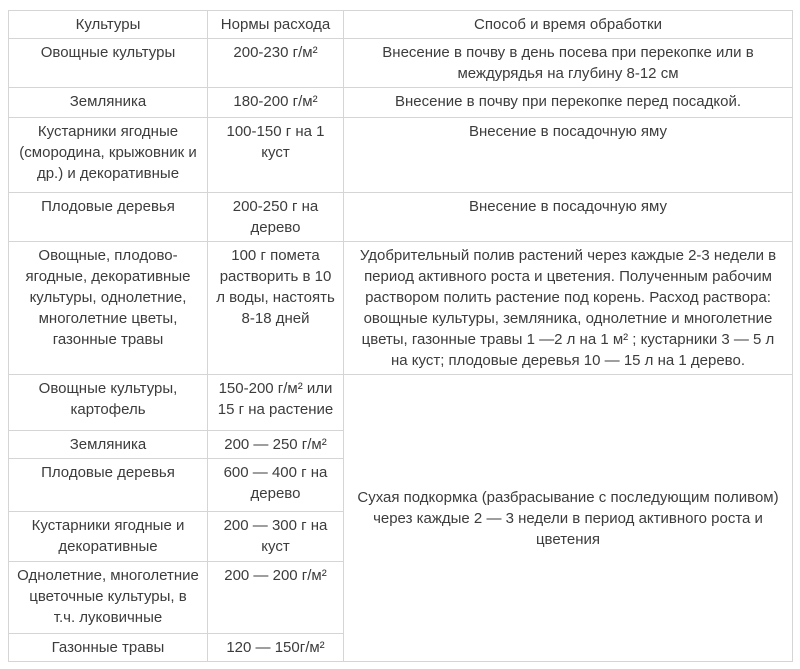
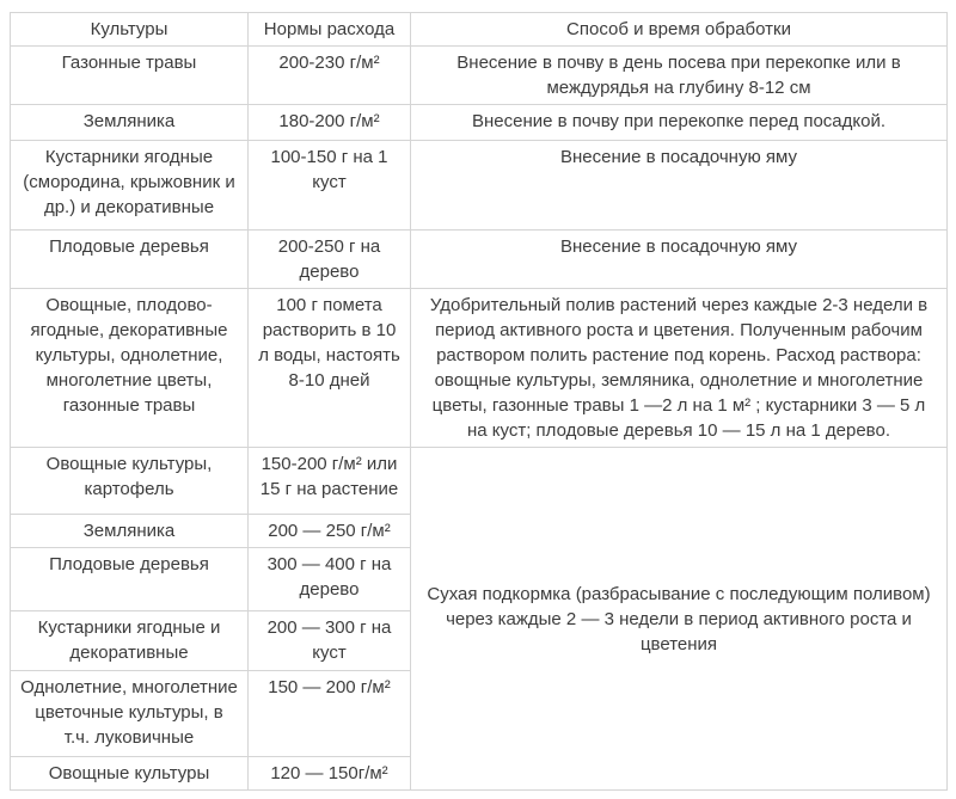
  Культуры	Нормы расхода	Способ и время обработки
- Овощные культуры	200-230 г/м²	Внесение в почву в день посева при перекопке или в междурядья на глубину 8-12 см
+ Газонные травы	200-230 г/м²	Внесение в почву в день посева при перекопке или в междурядья на глубину 8-12 см
  Земляника	180-200 г/м²	Внесение в почву при перекопке перед посадкой.
  Кустарники ягодные (смородина, крыжовник и др.) и декоративные	100-150 г на 1 куст	Внесение в посадочную яму
  Плодовые деревья	200-250 г на дерево	Внесение в посадочную яму
- Овощные, плодово-ягодные, декоративные культуры, однолетние, многолетние цветы, газонные травы	100 г помета растворить в 10 л воды, настоять 8-18 дней	Удобрительный полив растений через каждые 2-3 недели в период активного роста и цветения. Полученным рабочим раствором полить растение под корень. Расход раствора: овощные культуры, земляника, однолетние и многолетние цветы, газонные травы 1 —2 л на 1 м² ; кустарники 3 — 5 л на куст; плодовые деревья 10 — 15 л на 1 дерево.
+ Овощные, плодово-ягодные, декоративные культуры, однолетние, многолетние цветы, газонные травы	100 г помета растворить в 10 л воды, настоять 8-10 дней	Удобрительный полив растений через каждые 2-3 недели в период активного роста и цветения. Полученным рабочим раствором полить растение под корень. Расход раствора: овощные культуры, земляника, однолетние и многолетние цветы, газонные травы 1 —2 л на 1 м² ; кустарники 3 — 5 л на куст; плодовые деревья 10 — 15 л на 1 дерево.
  Овощные культуры, картофель	150-200 г/м² или 15 г на растение	Сухая подкормка (разбрасывание с последующим поливом) через каждые 2 — 3 недели в период активного роста и цветения
  Земляника	200 — 250 г/м²
- Плодовые деревья	600 — 400 г на дерево
+ Плодовые деревья	300 — 400 г на дерево
  Кустарники ягодные и декоративные	200 — 300 г на куст
- Однолетние, многолетние цветочные культуры, в т.ч. луковичные	200 — 200 г/м²
+ Однолетние, многолетние цветочные культуры, в т.ч. луковичные	150 — 200 г/м²
- Газонные травы	120 — 150г/м²
+ Овощные культуры	120 — 150г/м²
